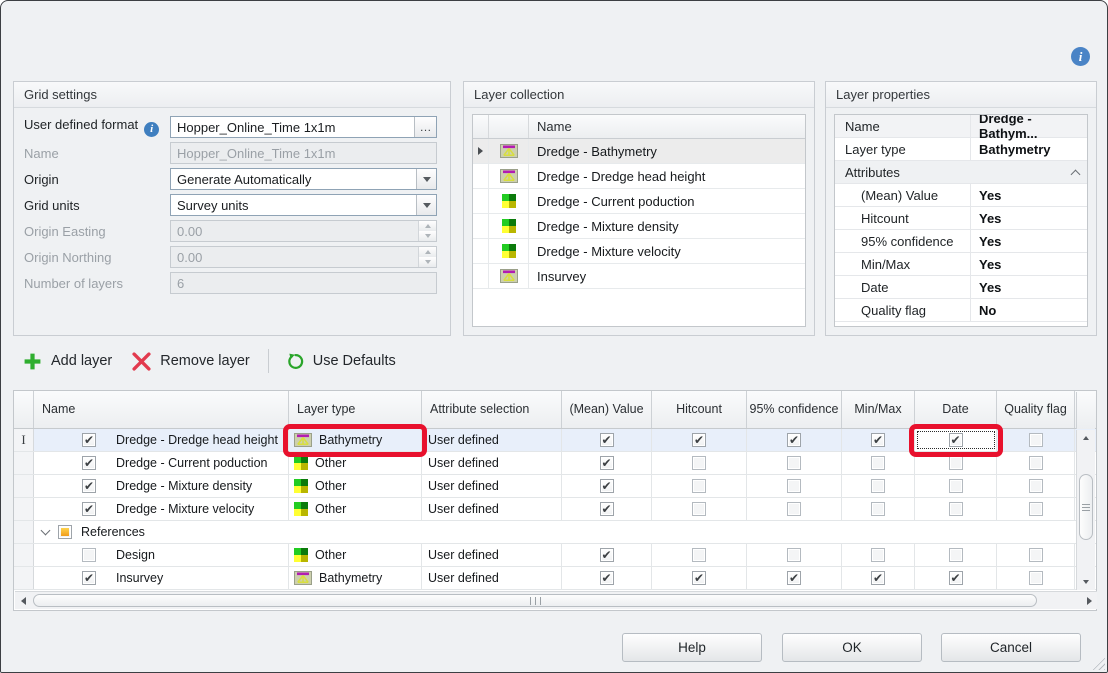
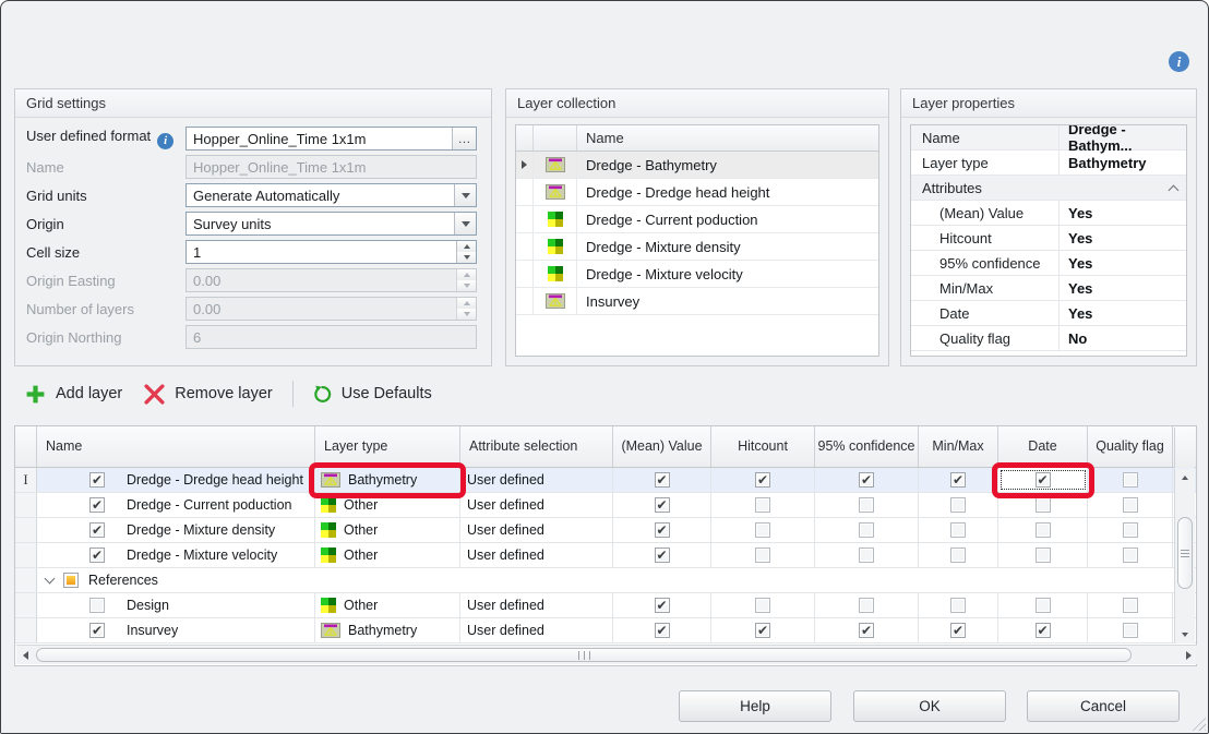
  i
  Grid settings
  User defined format i
  Hopper_Online_Time 1x1m
  …
  Name
  Hopper_Online_Time 1x1m
- Origin
+ Grid units
  Generate Automatically
- Grid units
+ Origin
  Survey units
+ Cell size
+ 1
  Origin Easting
  0.00
- Origin Northing
+ Number of layers
  0.00
- Number of layers
+ Origin Northing
  6
  Layer collection
  Name
  Dredge - Bathymetry
  Dredge - Dredge head height
  Dredge - Current poduction
  Dredge - Mixture density
  Dredge - Mixture velocity
  Insurvey
  Layer properties
  Name
  Dredge - Bathym...
  Layer type
  Bathymetry
  Attributes
  (Mean) Value
  Yes
  Hitcount
  Yes
  95% confidence
  Yes
  Min/Max
  Yes
  Date
  Yes
  Quality flag
  No
  Add layer
  Remove layer
  Use Defaults
  Name
  Layer type
  Attribute selection
  (Mean) Value
  Hitcount
  95% confidence
  Min/Max
  Date
  Quality flag
  I
  ✔
  Dredge - Dredge head height
  Bathymetry
  User defined
  ✔
  ✔
  ✔
  ✔
  ✔
  ✔
  Dredge - Current poduction
  Other
  User defined
  ✔
  ✔
  Dredge - Mixture density
  Other
  User defined
  ✔
  ✔
  Dredge - Mixture velocity
  Other
  User defined
  ✔
  References
  Design
  Other
  User defined
  ✔
  ✔
  Insurvey
  Bathymetry
  User defined
  ✔
  ✔
  ✔
  ✔
  ✔
  Help
  OK
  Cancel
